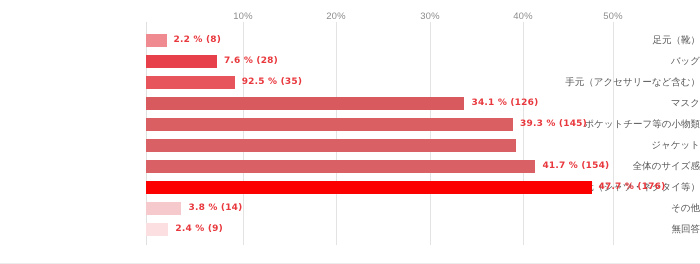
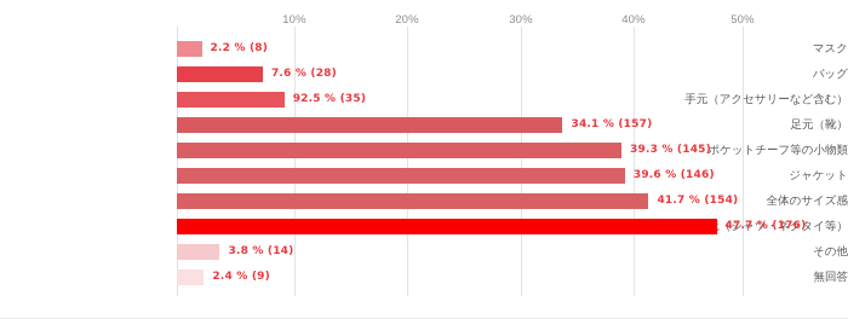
  10%
  20%
  30%
  40%
  50%
- 足元（靴）
+ マスク
  2.2 % (8)
  バッグ
  7.6 % (28)
  手元（アクセサリーなど含む）
  92.5 % (35)
- マスク
+ 足元（靴）
- 34.1 % (126)
+ 34.1 % (157)
  ポケットチーフ等の小物類
  39.3 % (145)
  ジャケット
+ 39.6 % (146)
  全体のサイズ感
  41.7 % (154)
  （シャツ・ネクタイ等）
  47.7 % (176)
  その他
  3.8 % (14)
  無回答
  2.4 % (9)
